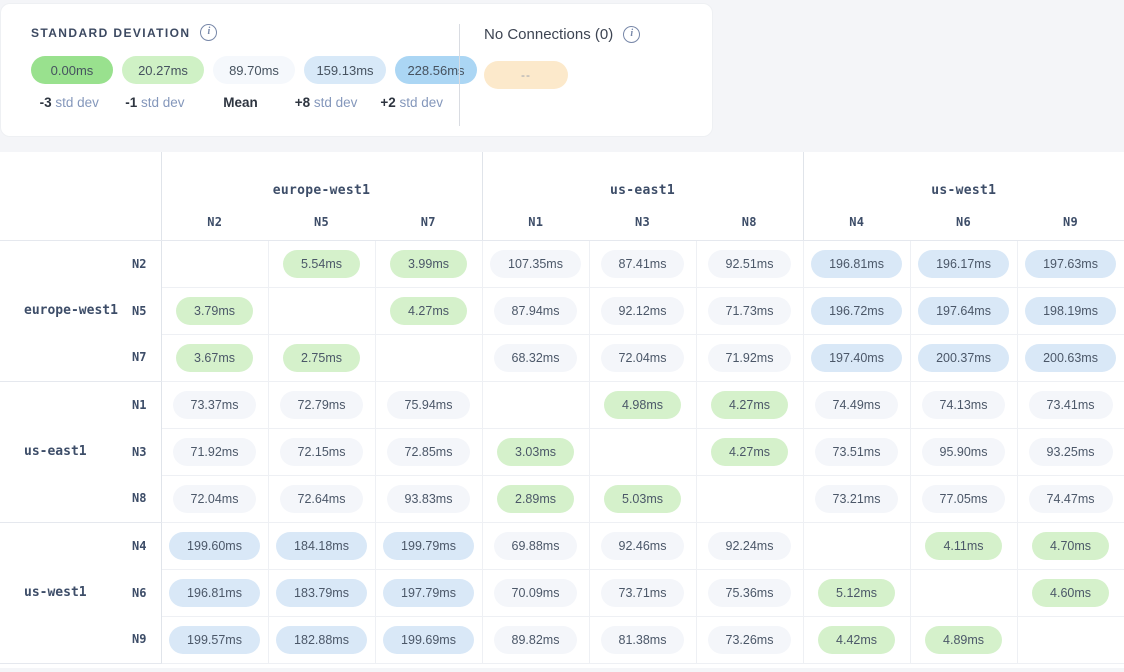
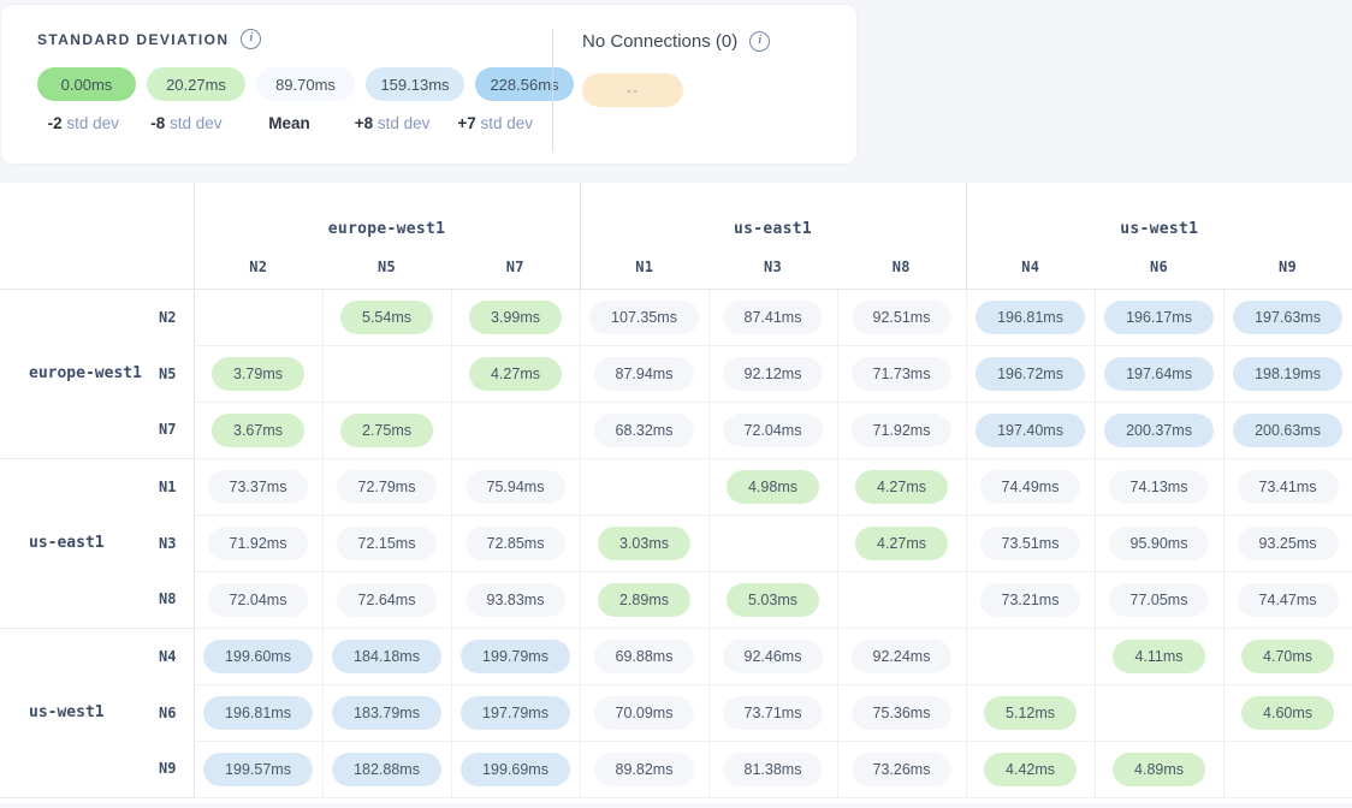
  STANDARD DEVIATION
  i
  0.00ms
  20.27ms
  89.70ms
  159.13ms
  228.56ms
- -3 std dev
+ -2 std dev
- -1 std dev
+ -8 std dev
  Mean
  +8 std dev
- +2 std dev
+ +7 std dev
  No Connections (0)
  i
  --
  	europe-west1	us-east1	us-west1
  N2	N5	N7	N1	N3	N8	N4	N6	N9
  europe-west1	N2		5.54ms	3.99ms	107.35ms	87.41ms	92.51ms	196.81ms	196.17ms	197.63ms
  N5	3.79ms		4.27ms	87.94ms	92.12ms	71.73ms	196.72ms	197.64ms	198.19ms
  N7	3.67ms	2.75ms		68.32ms	72.04ms	71.92ms	197.40ms	200.37ms	200.63ms
  us-east1	N1	73.37ms	72.79ms	75.94ms		4.98ms	4.27ms	74.49ms	74.13ms	73.41ms
  N3	71.92ms	72.15ms	72.85ms	3.03ms		4.27ms	73.51ms	95.90ms	93.25ms
  N8	72.04ms	72.64ms	93.83ms	2.89ms	5.03ms		73.21ms	77.05ms	74.47ms
  us-west1	N4	199.60ms	184.18ms	199.79ms	69.88ms	92.46ms	92.24ms		4.11ms	4.70ms
  N6	196.81ms	183.79ms	197.79ms	70.09ms	73.71ms	75.36ms	5.12ms		4.60ms
  N9	199.57ms	182.88ms	199.69ms	89.82ms	81.38ms	73.26ms	4.42ms	4.89ms
